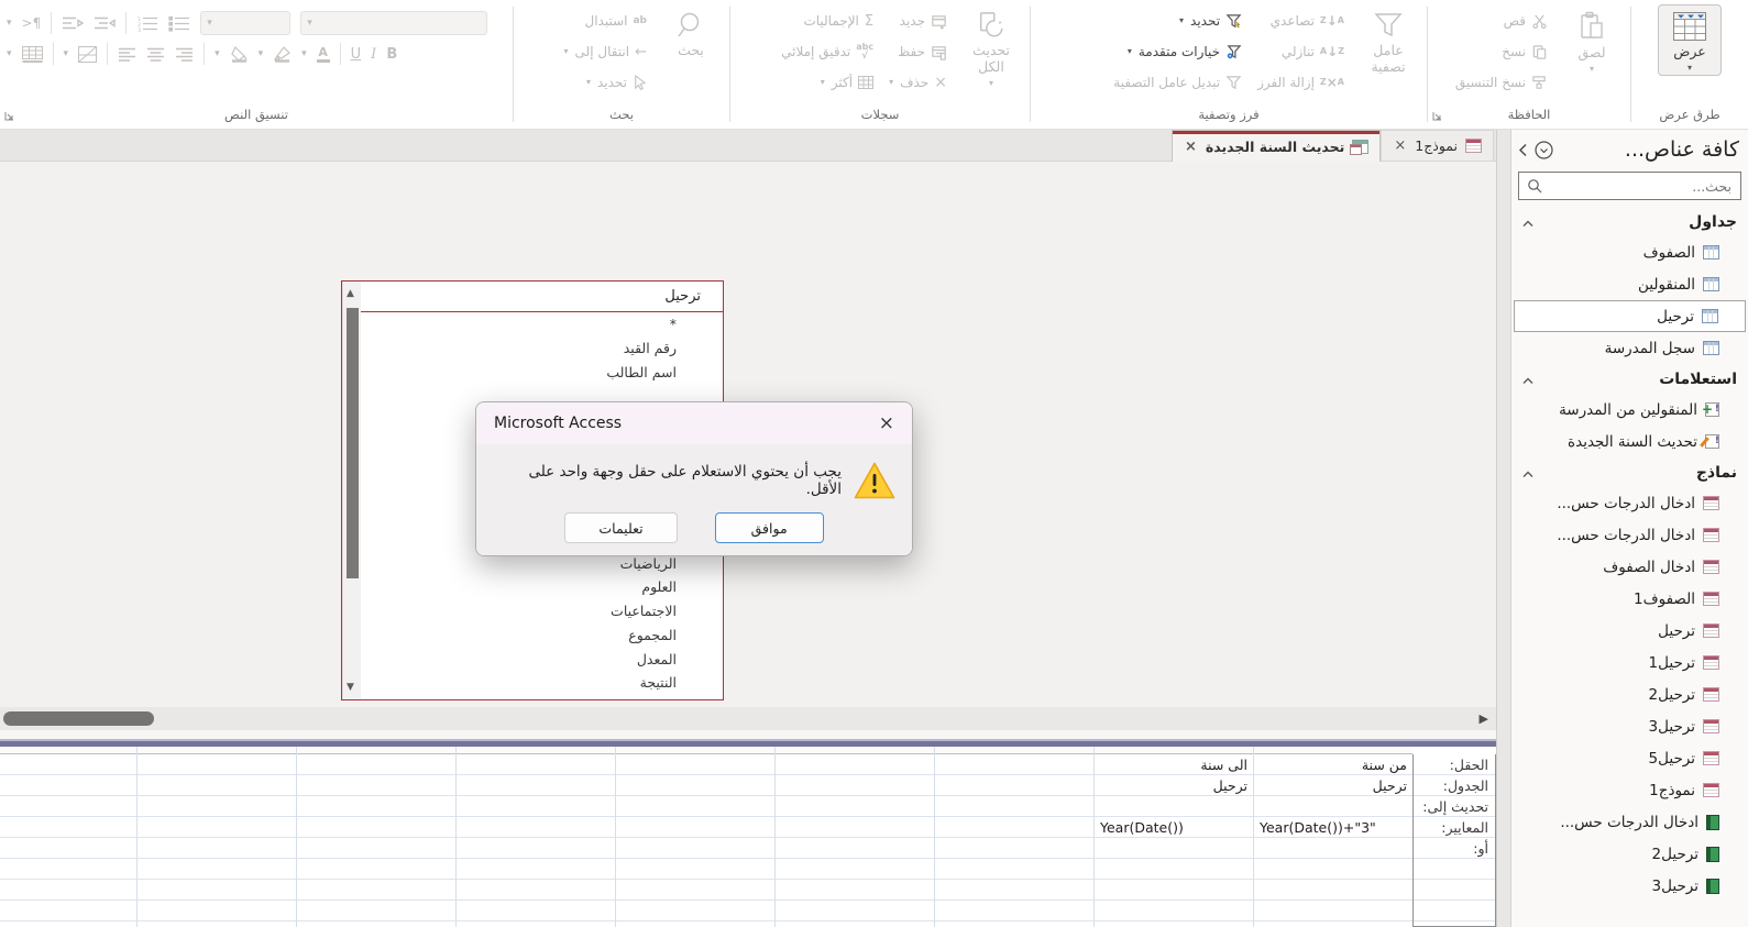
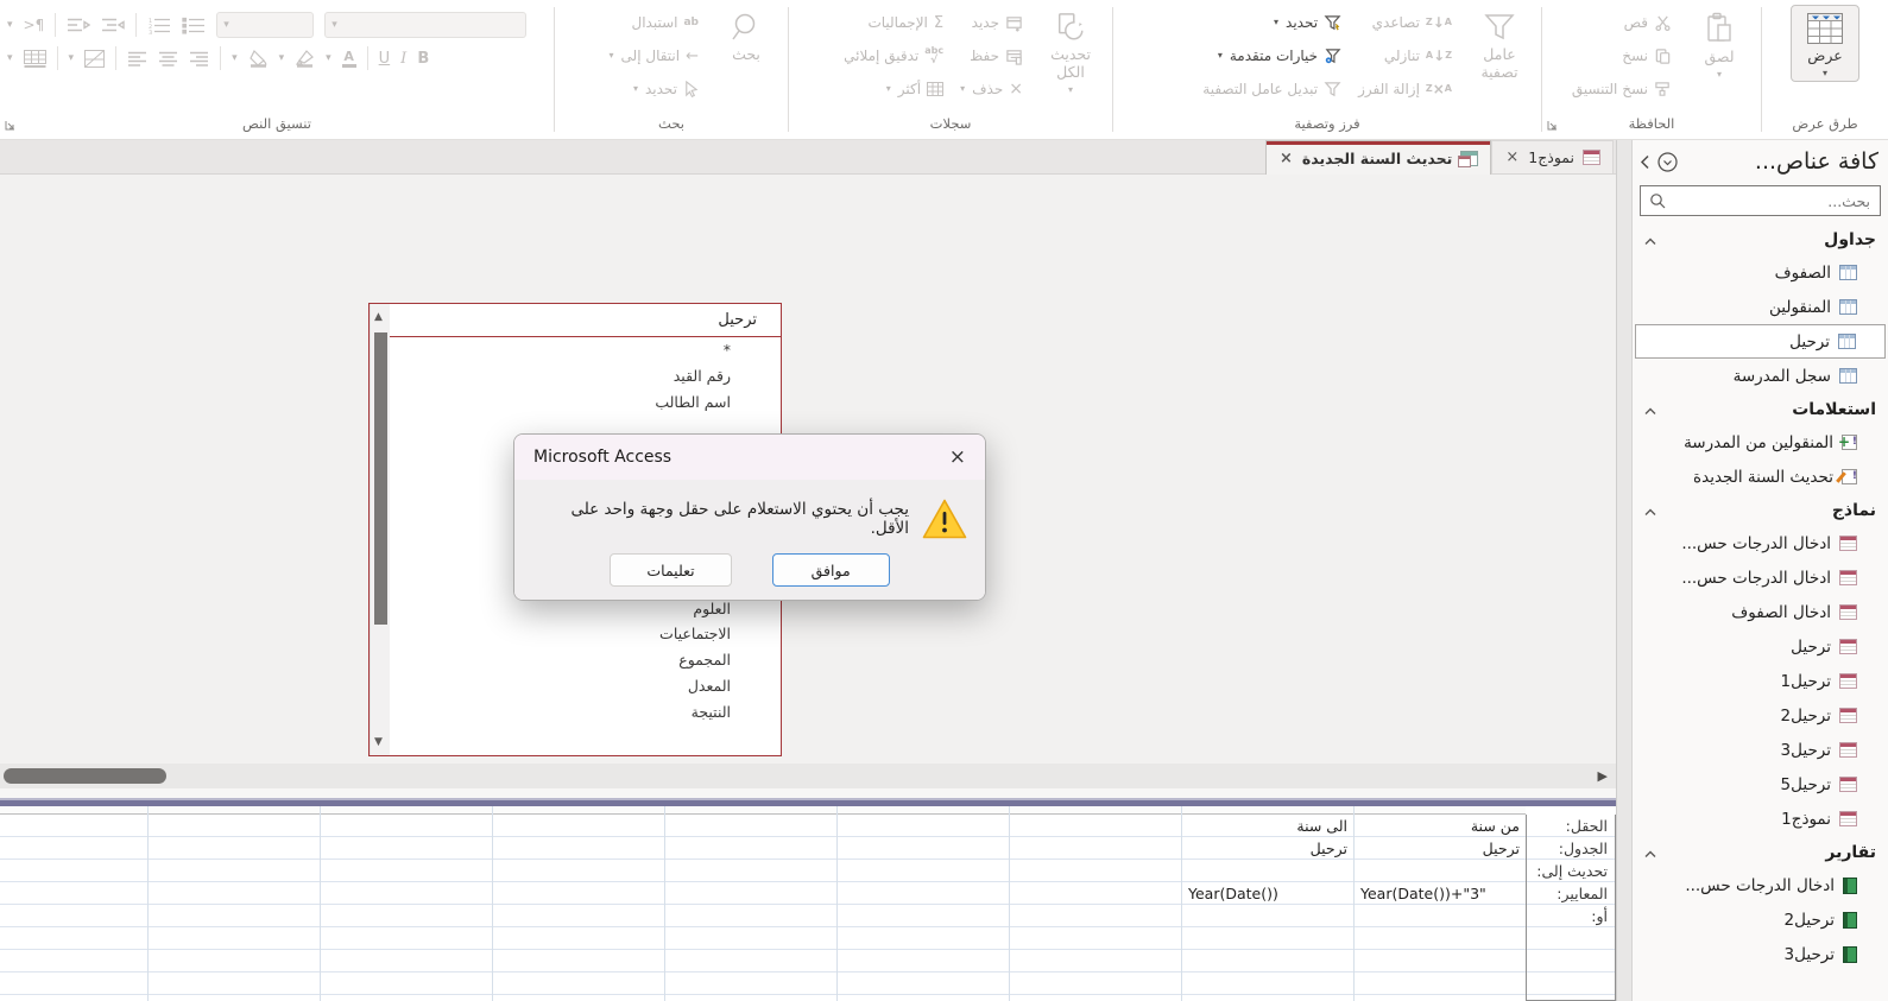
  عرض
  ▾
  طرق عرض
  لصق
  ▾
  قص
  نسخ
  نسخ التنسيق
  الحافظة
  عامل
  تصفية
  A
  ↓
  Z
  تصاعدي
  Z
  ↓
  A
  تنازلي
  A
  ×
  Z
  إزالة الفرز
  تحديد
  ▾
  خيارات متقدمة
  ▾
  تبديل عامل التصفية
  فرز وتصفية
  تحديث الكل
  ▾
  جديد
  حفظ
  ×
  حذف
  ▾
  Σ
  الإجماليات
  abc
  √
  تدقيق إملائي
  أكثر
  ▾
  سجلات
  بحث
  ab
  استبدال
  ←
  انتقال إلى
  ▾
  تحديد
  ▾
  بحث
  ▾
  >¶
  ▾
  ▾
  ▾
  ▾
  ▾
  ▾
  ▾
  A
  U
  I
  B
  تنسيق النص
  نموذج1
  ×
  تحديث السنة الجديدة
  ×
  ▲
  ▼
  ترحيل
  *
  رقم القيد
  اسم الطالب
- الرياضيات
  العلوم
  الاجتماعيات
  المجموع
  المعدل
  النتيجة
  ▶
  الحقل:
  الجدول:
  تحديث إلى:
  المعايير:
  أو:
  من سنة
  ترحيل
  Year(Date())+"3"
  الى سنة
  ترحيل
  Year(Date())
  كافة عناص...
  جداول
  الصفوف
  المنقولين
  ترحيل
  سجل المدرسة
  استعلامات
  المنقولين من المدرسة
  تحديث السنة الجديدة
  نماذج
  ادخال الدرجات حس...
  ادخال الدرجات حس...
  ادخال الصفوف
- الصفوف1
  ترحيل
  ترحيل1
  ترحيل2
  ترحيل3
  ترحيل5
  نموذج1
+ تقارير
  ادخال الدرجات حس...
  ترحيل2
  ترحيل3
  ×
  Microsoft Access
  يجب أن يحتوي الاستعلام على حقل وجهة واحد على الأقل.
  موافق
  تعليمات
